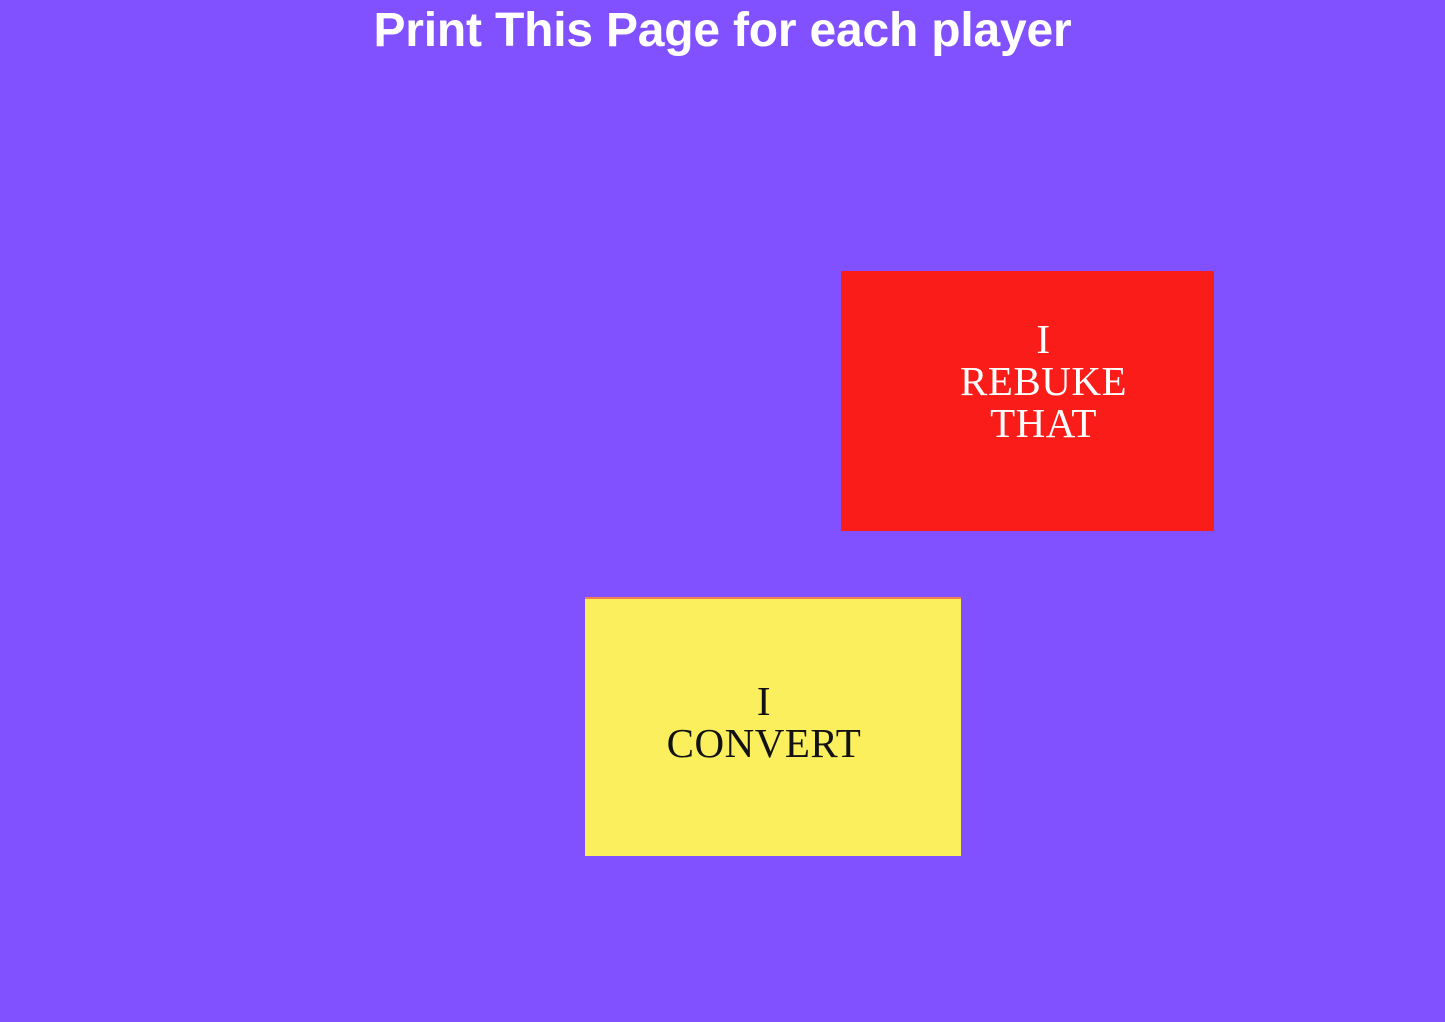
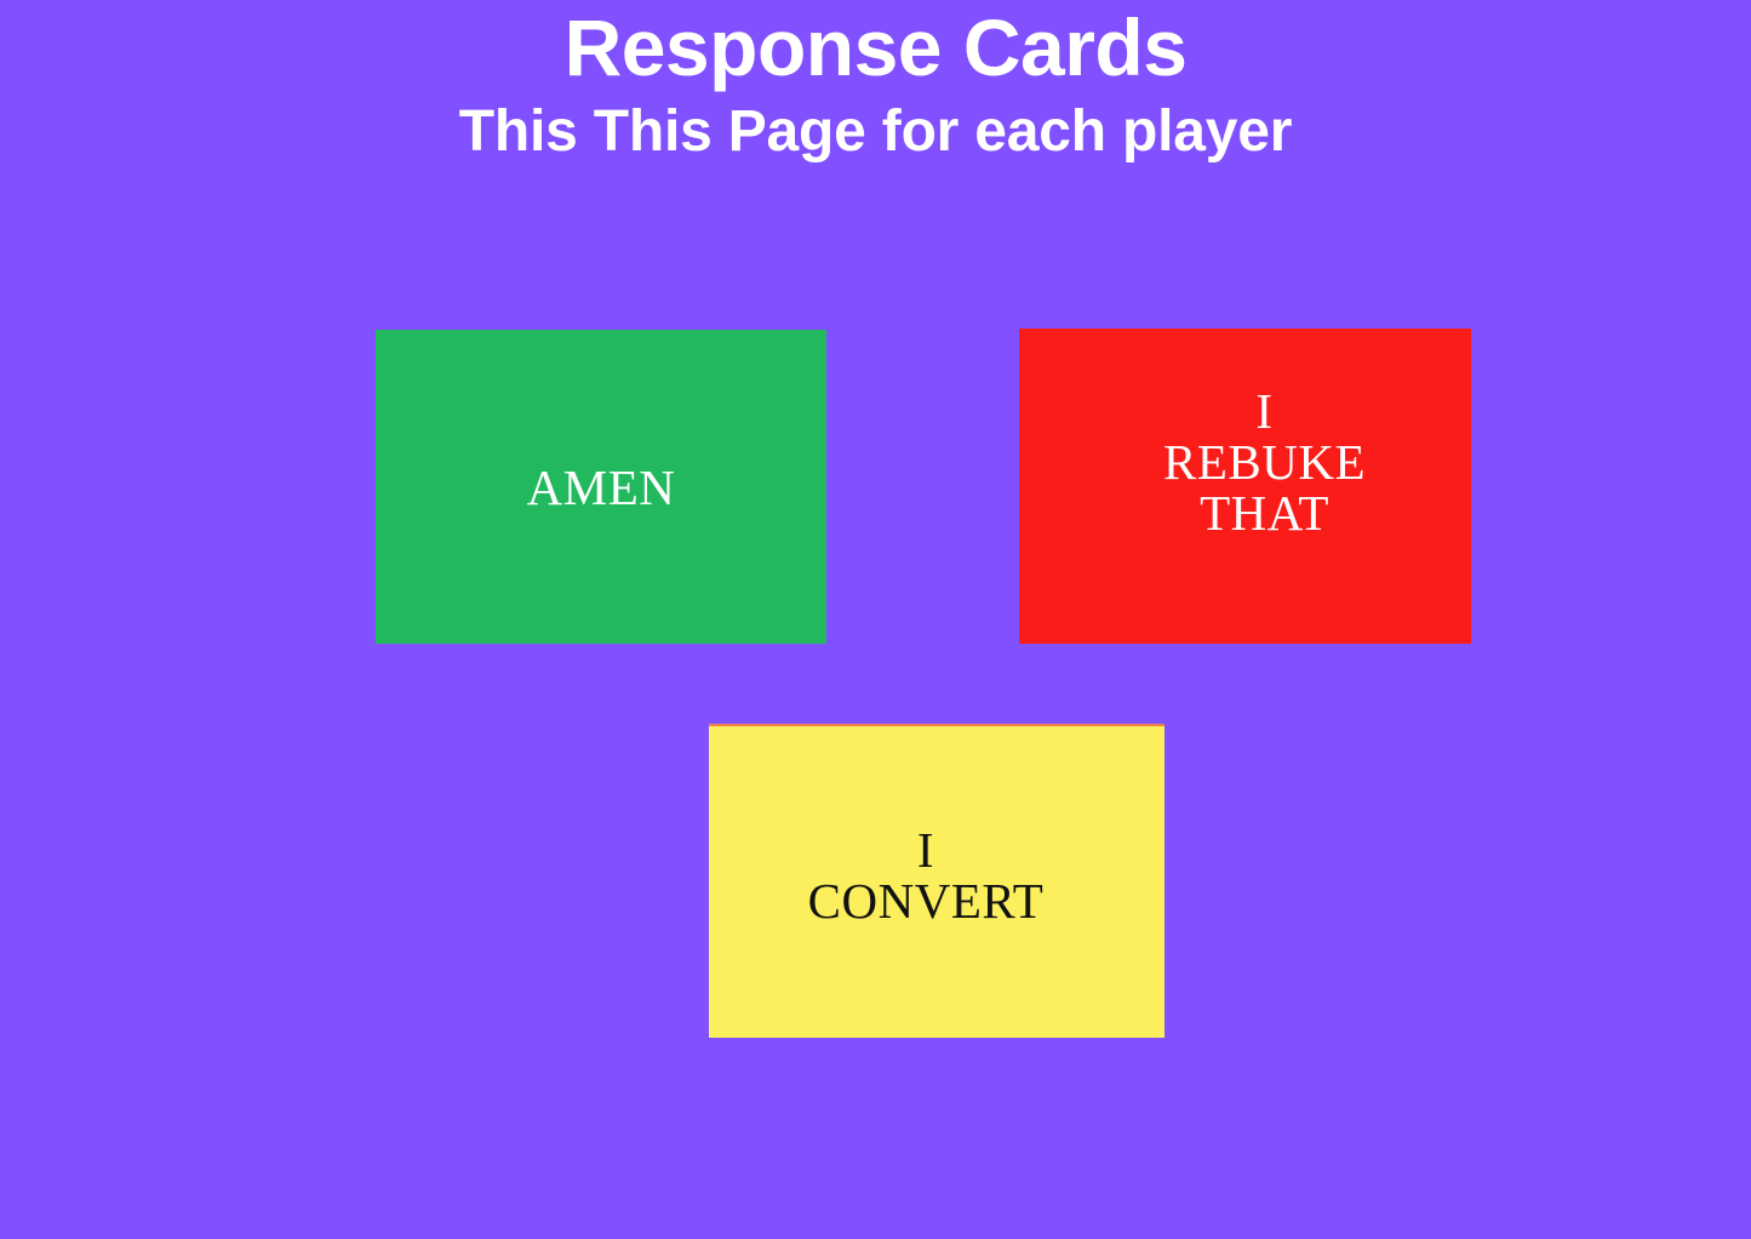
+ Response Cards
- Print This Page for each player
+ This This Page for each player
+ AMEN
  I
  REBUKE
  THAT
  I
  CONVERT
